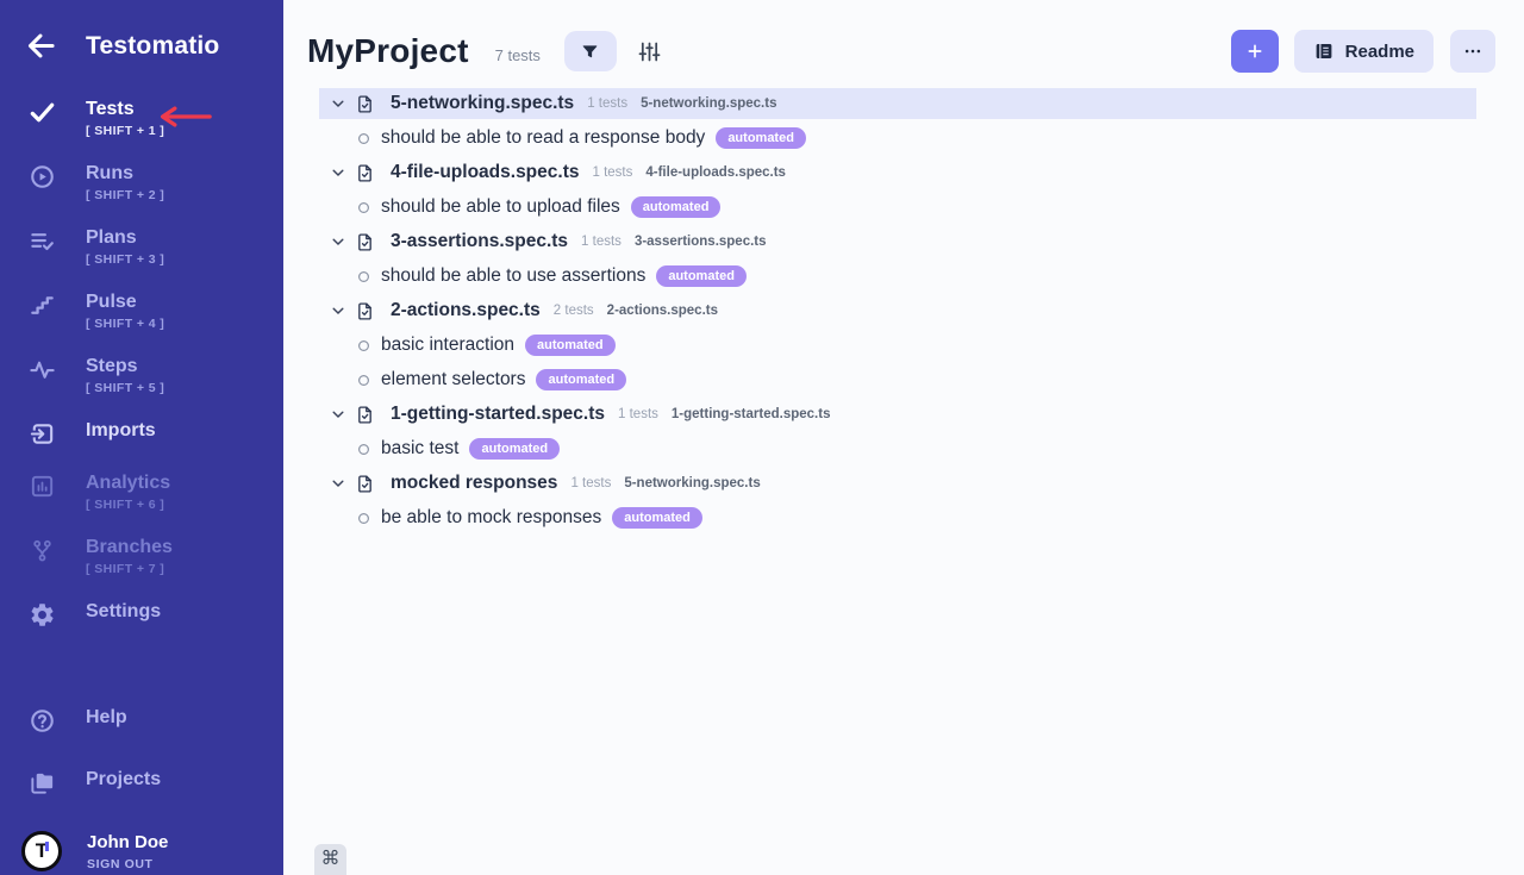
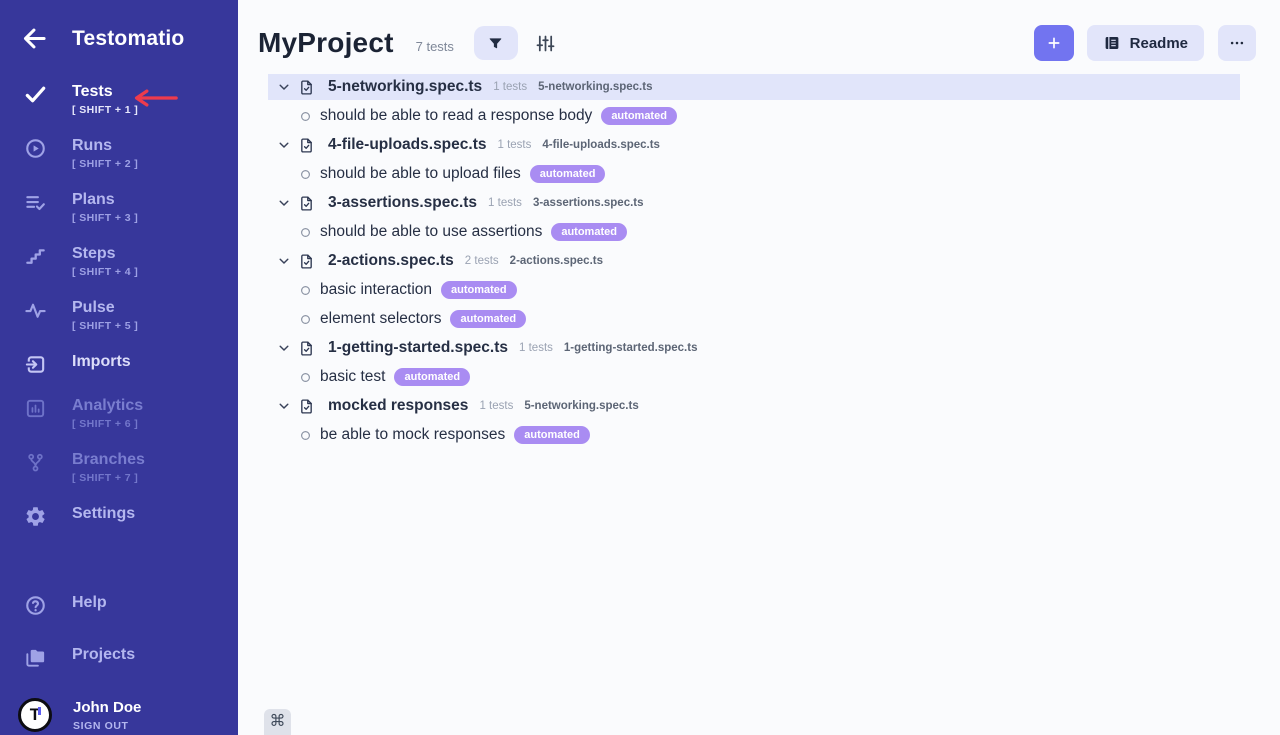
  Testomatio
  Tests
  [ SHIFT + 1 ]
  Runs
  [ SHIFT + 2 ]
  Plans
  [ SHIFT + 3 ]
- Pulse
+ Steps
  [ SHIFT + 4 ]
- Steps
+ Pulse
  [ SHIFT + 5 ]
  Imports
  Analytics
  [ SHIFT + 6 ]
  Branches
  [ SHIFT + 7 ]
  Settings
  Help
  Projects
  T
  John Doe
  SIGN OUT
  MyProject
  7 tests
  Readme
  5-networking.spec.ts
  1 tests
  5-networking.spec.ts
  should be able to read a response body
  automated
  4-file-uploads.spec.ts
  1 tests
  4-file-uploads.spec.ts
  should be able to upload files
  automated
  3-assertions.spec.ts
  1 tests
  3-assertions.spec.ts
  should be able to use assertions
  automated
  2-actions.spec.ts
  2 tests
  2-actions.spec.ts
  basic interaction
  automated
  element selectors
  automated
  1-getting-started.spec.ts
  1 tests
  1-getting-started.spec.ts
  basic test
  automated
  mocked responses
  1 tests
  5-networking.spec.ts
  be able to mock responses
  automated
  ⌘
